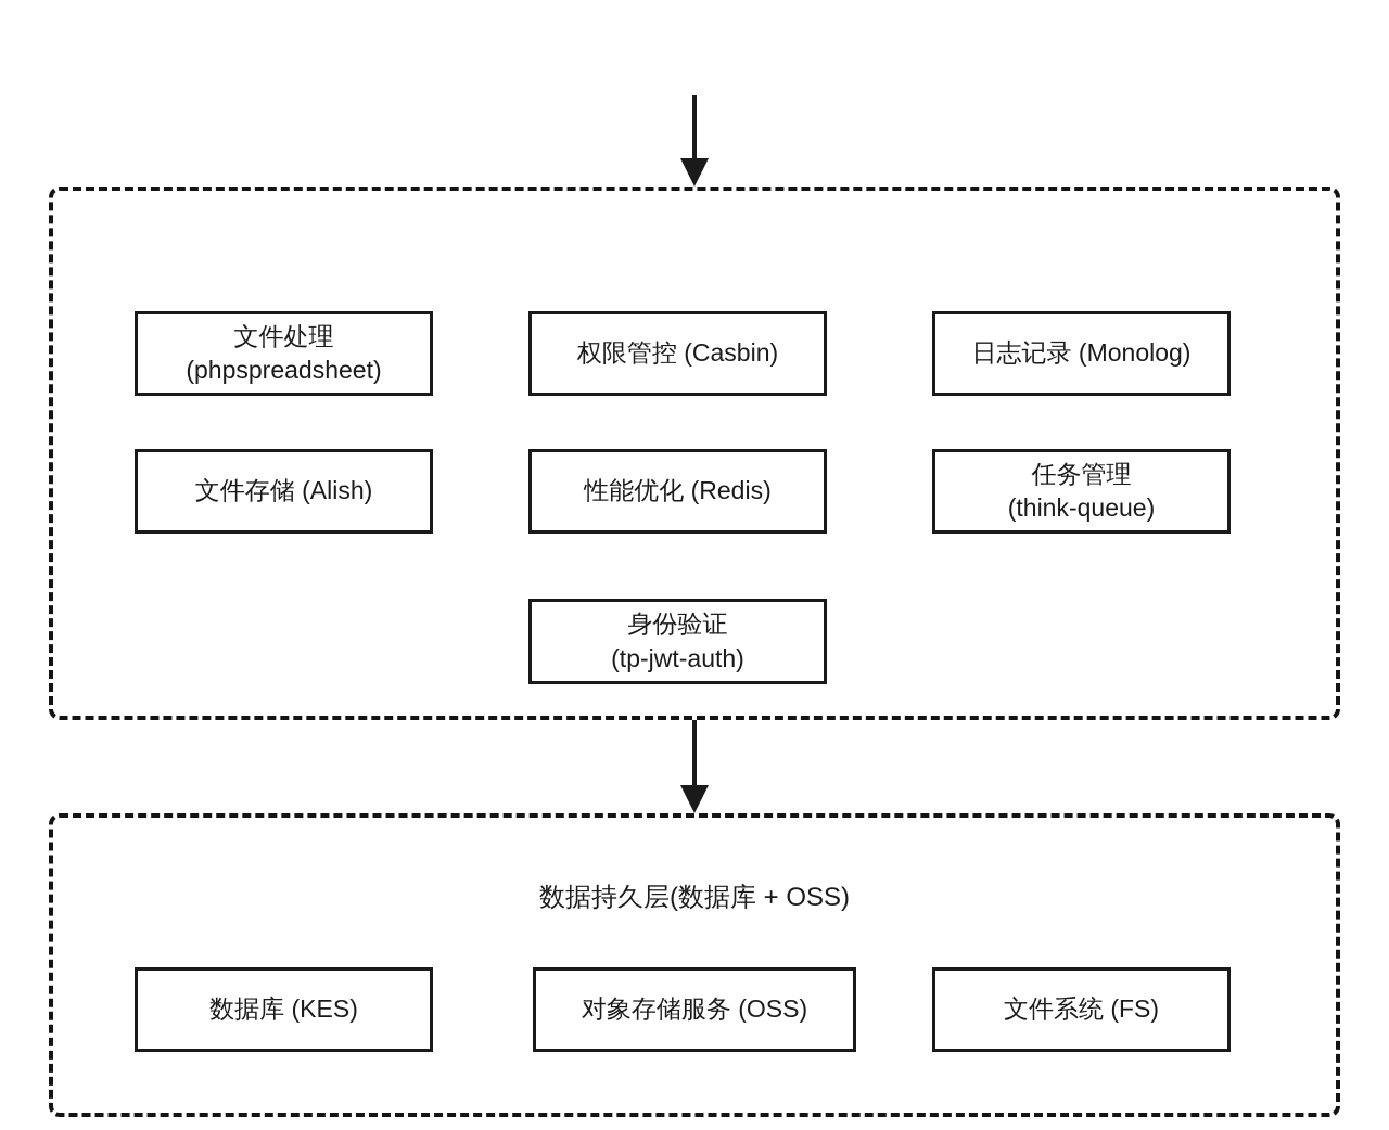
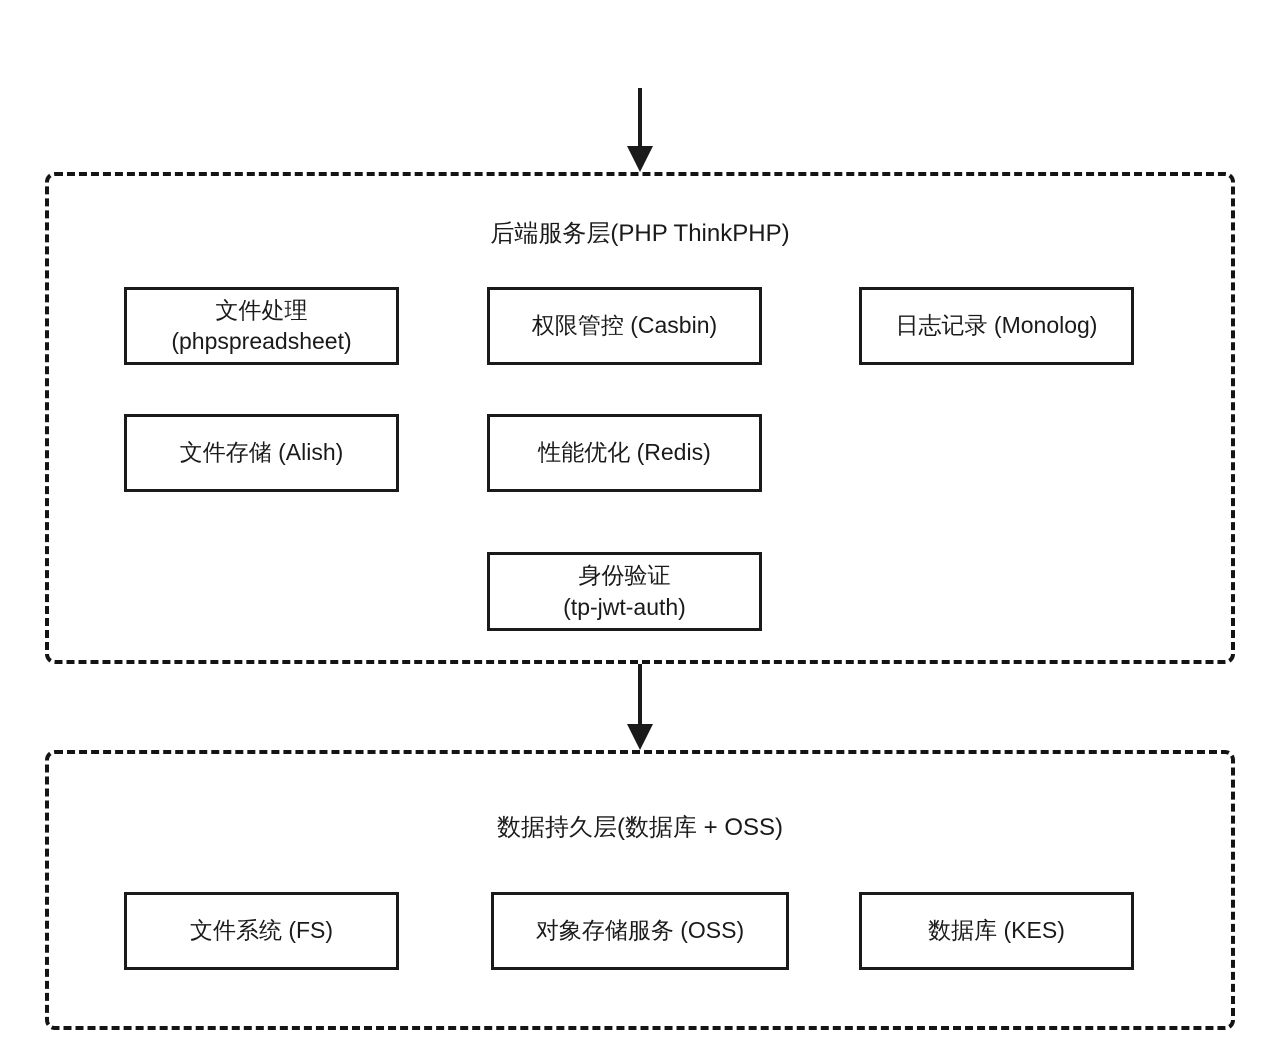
+ 后端服务层(PHP ThinkPHP)
  文件处理
  (phpspreadsheet)
  权限管控 (Casbin)
  日志记录 (Monolog)
  文件存储 (Alish)
  性能优化 (Redis)
- 任务管理
- (think-queue)
  身份验证
  (tp-jwt-auth)
  数据持久层(数据库 + OSS)
- 数据库 (KES)
+ 文件系统 (FS)
  对象存储服务 (OSS)
- 文件系统 (FS)
+ 数据库 (KES)
